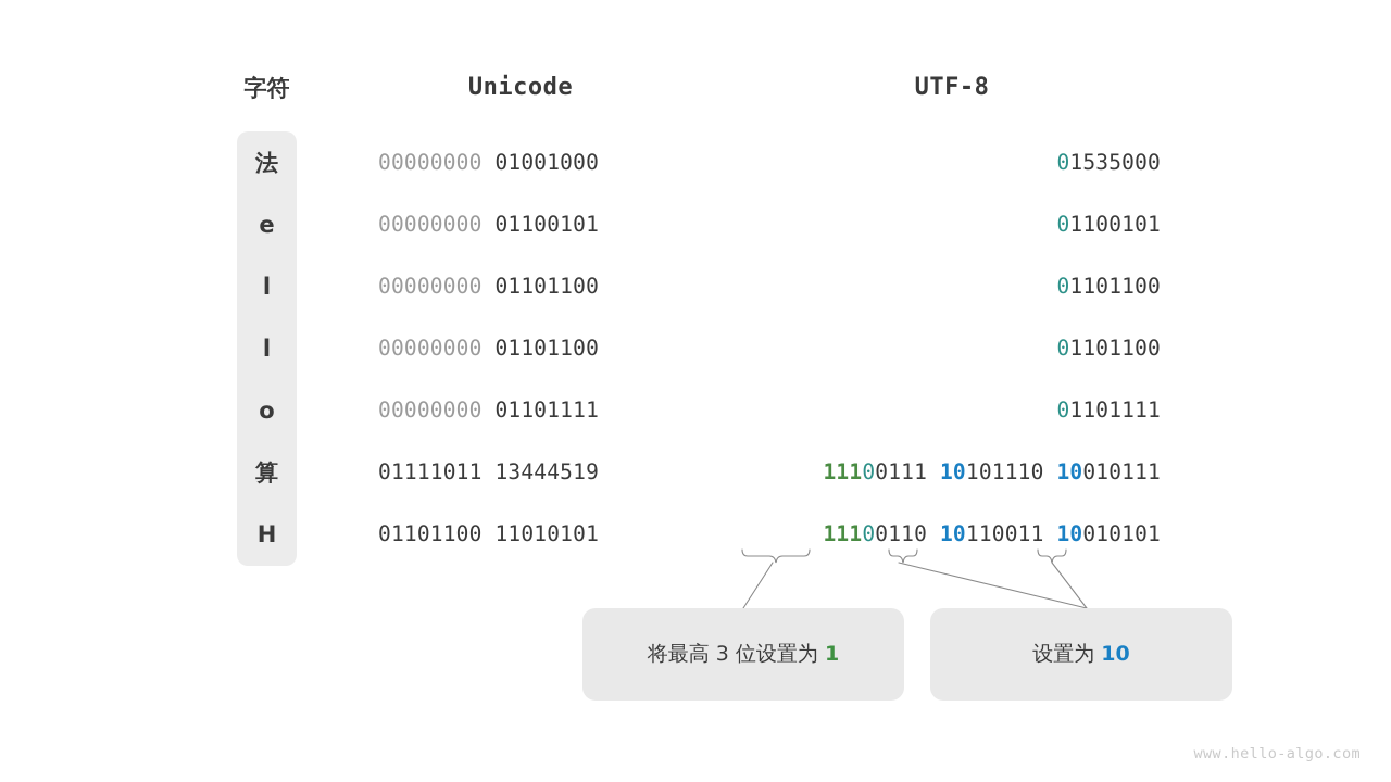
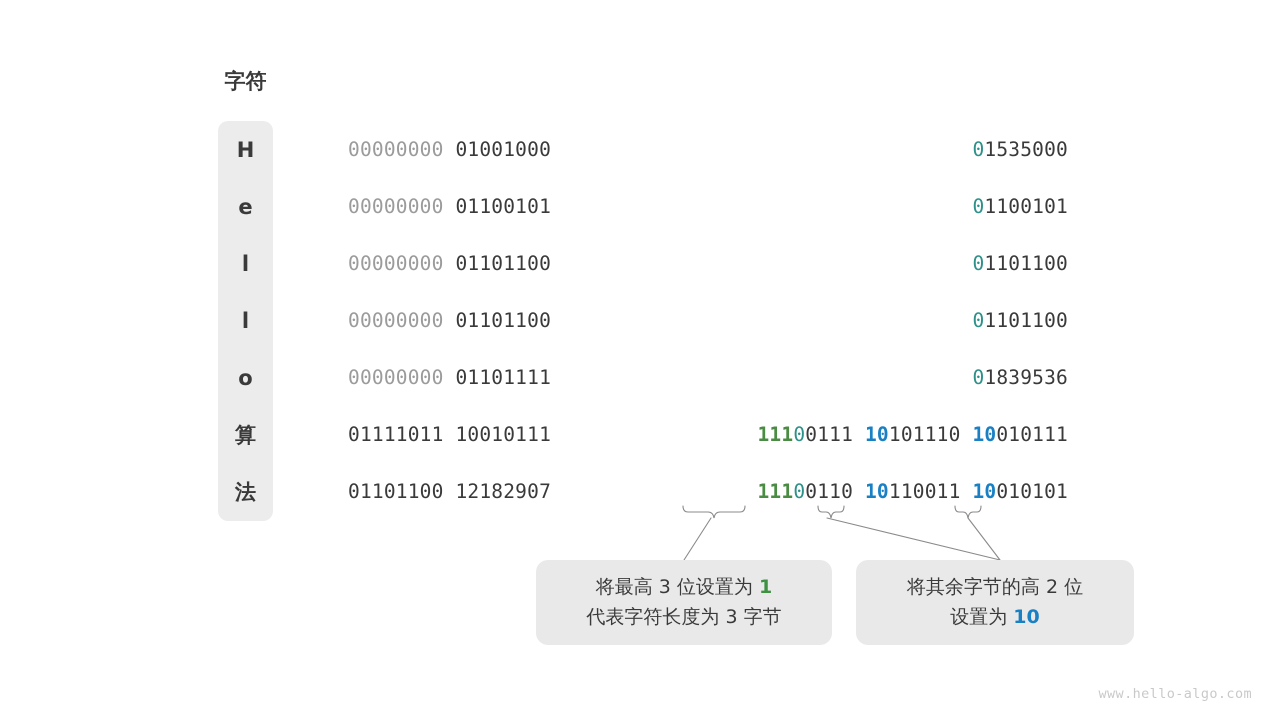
  字符
- Unicode
- UTF-8
- 法
+ H
  00000000 01001000
  01535000
  e
  00000000 01100101
  01100101
  l
  00000000 01101100
  01101100
  l
  00000000 01101100
  01101100
  o
  00000000 01101111
- 01101111
+ 01839536
  算
- 01111011 13444519
+ 01111011 10010111
  11100111 10101110 10010111
- H
+ 法
- 01101100 11010101
+ 01101100 12182907
  11100110 10110011 10010101
  将最高 3 位设置为 1
+ 代表字符长度为 3 字节
+ 将其余字节的高 2 位
  设置为 10
  www.hello-algo.com
